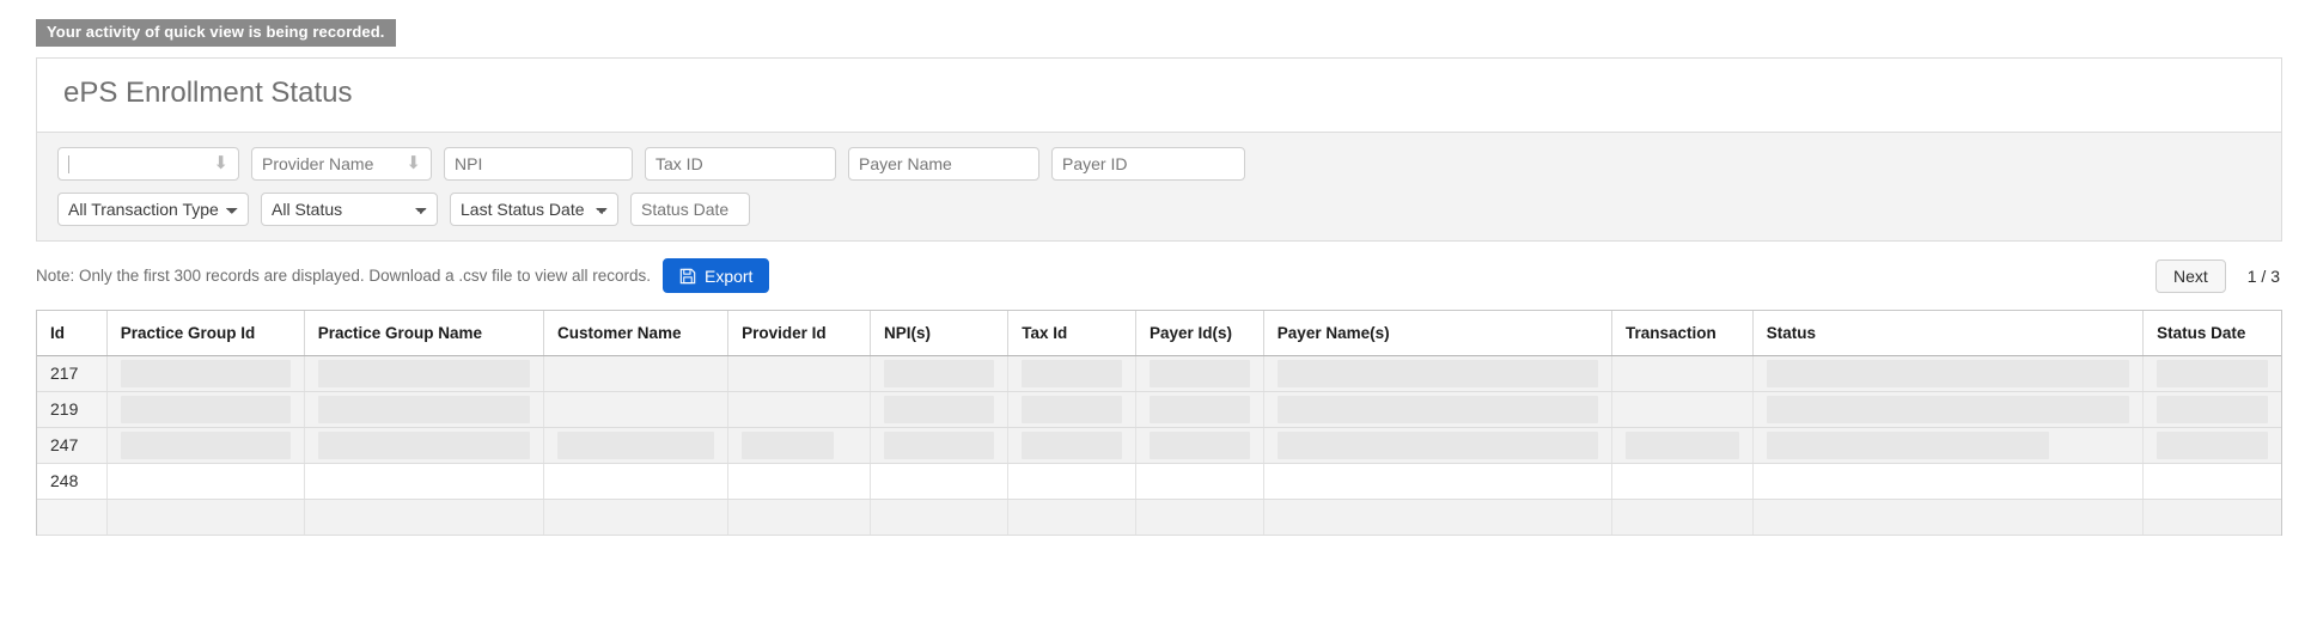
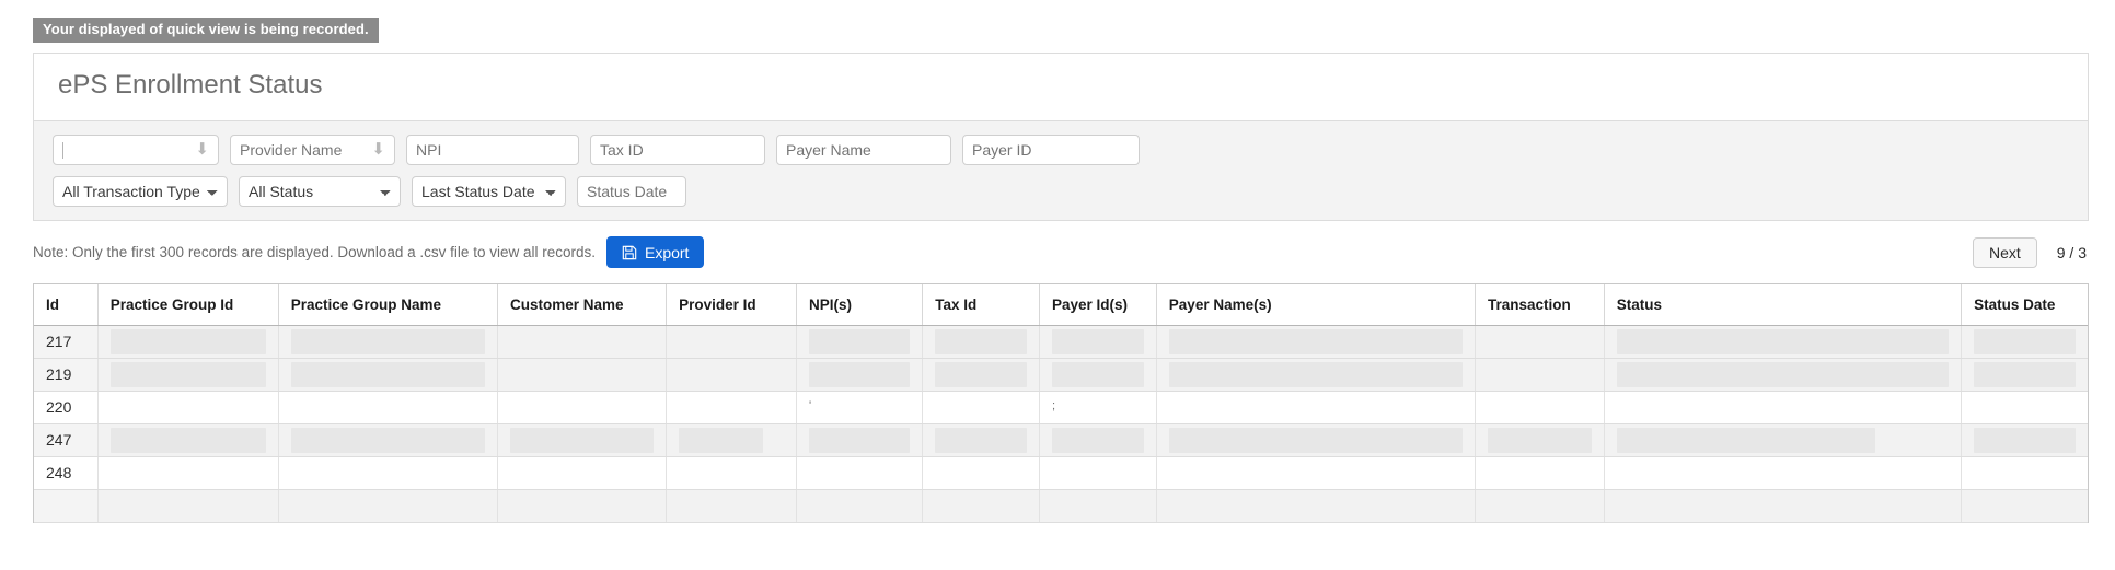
- Your activity of quick view is being recorded.
+ Your displayed of quick view is being recorded.
  ePS Enrollment Status
  ⬇
  Provider Name
  ⬇
  NPI
  Tax ID
  Payer Name
  Payer ID
  All Transaction Type
  All Status
  Last Status Date
  Status Date
  Note: Only the first 300 records are displayed. Download a .csv file to view all records.
  Export
  Next
- 1 / 3
+ 9 / 3
  Id	Practice Group Id	Practice Group Name	Customer Name	Provider Id	NPI(s)	Tax Id	Payer Id(s)	Payer Name(s)	Transaction	Status	Status Date
  217
  219
+ 220					'		;
  247
  248
